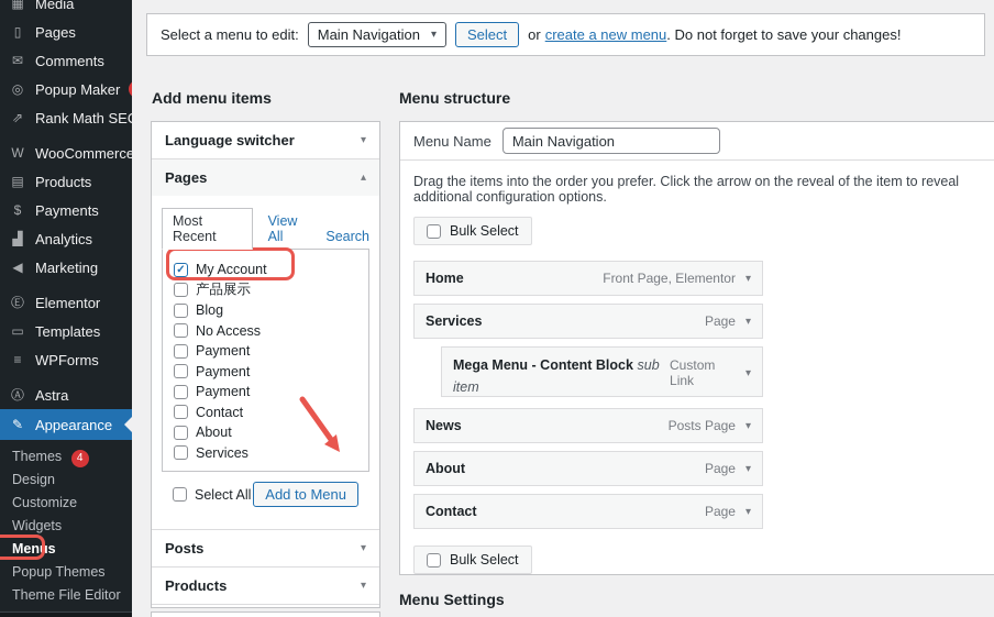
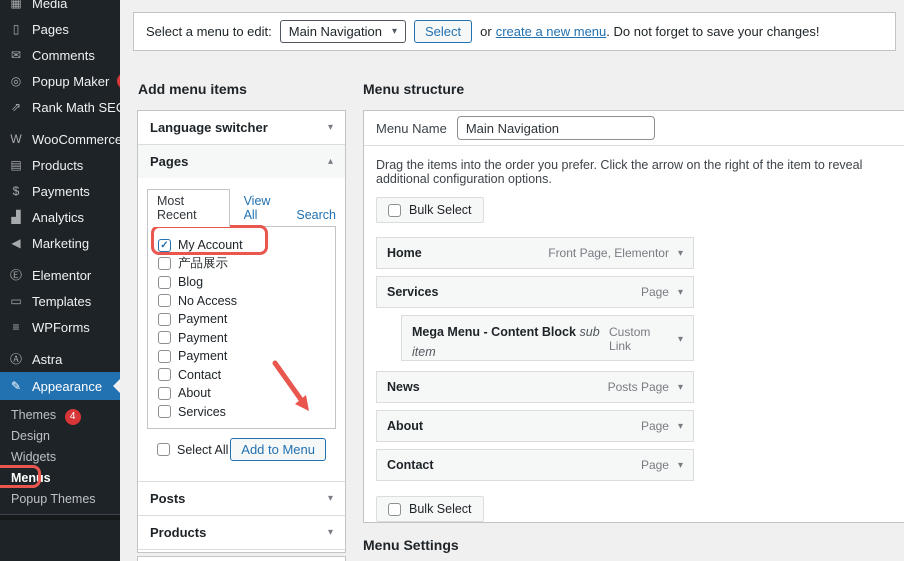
  ▦
  Media
  ▯
  Pages
  ✉
  Comments
  ◎
  Popup Maker
  ⇗
  Rank Math SE
  W
  WooCommerce
  ▤
  Products
  $
  Payments
  ▟
  Analytics
  ◀
  Marketing
  Ⓔ
  Elementor
  ▭
  Templates
  ≡
  WPForms
  Ⓐ
  Astra
  ✎
  Appearance
  Themes 4
  Design
- Customize
  Widgets
  Menus
  Popup Themes
- Theme File Editor
  Select a menu to edit:
  Main Navigation
  ▾
  Select
  or
  create a new menu. Do not forget to save your changes!
  Add menu items
  Language switcher
  ▾
  Pages
  ▴
  Most Recent
  View All
  Search
  ✓
  My Account
  产品展示
  Blog
  No Access
  Payment
  Payment
  Payment
  Contact
  About
  Services
  Select All
  Add to Menu
  Posts
  ▾
  Products
  ▾
  Menu structure
  Menu Name
  Main Navigation
- Drag the items into the order you prefer. Click the arrow on the reveal of the item to reveal additional configuration options.
+ Drag the items into the order you prefer. Click the arrow on the right of the item to reveal additional configuration options.
  Bulk Select
  Home
  Front Page, Elementor
  ▾
  Services
  Page
  ▾
  Mega Menu - Content Block sub item
  Custom Link
  ▾
  News
  Posts Page
  ▾
  About
  Page
  ▾
  Contact
  Page
  ▾
  Bulk Select
  Menu Settings
